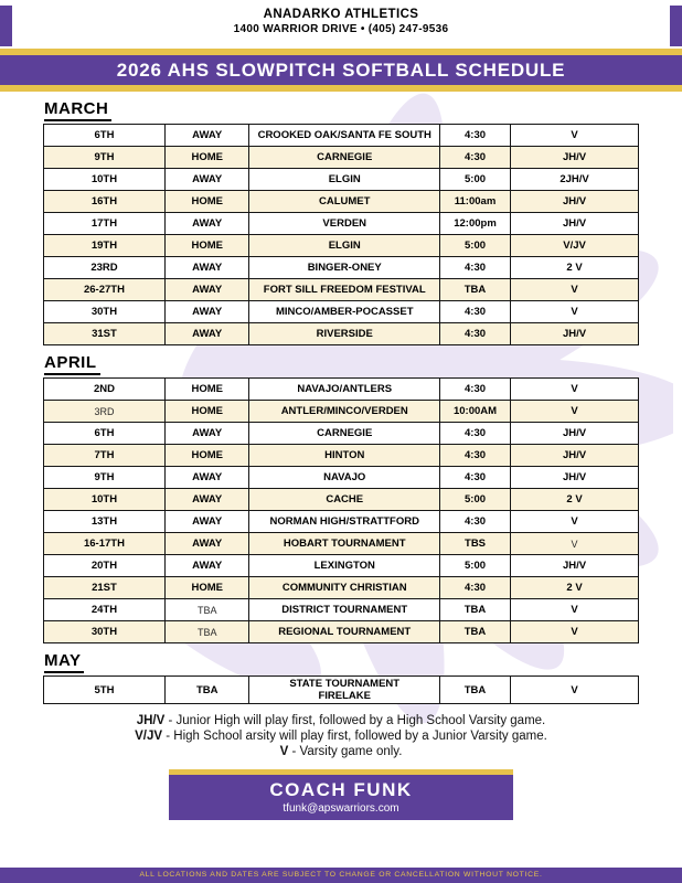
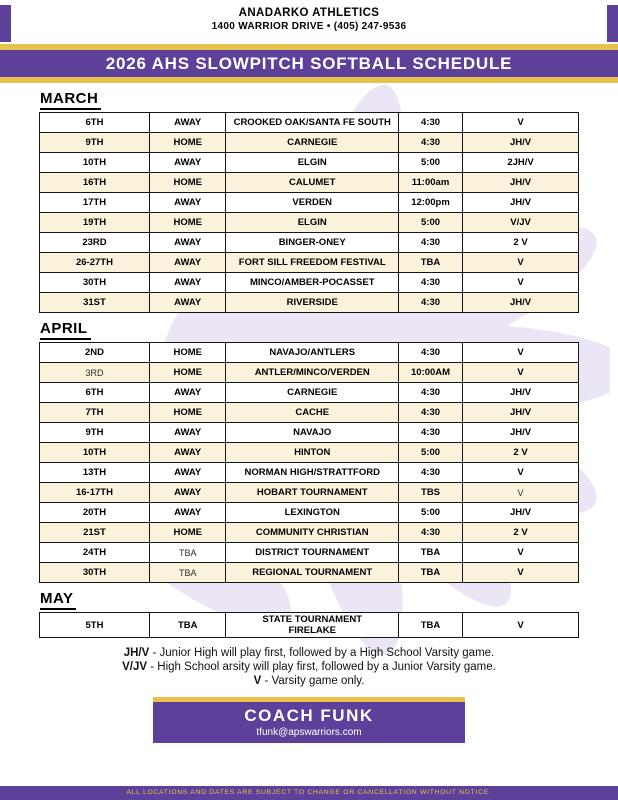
  ANADARKO ATHLETICS
  1400 WARRIOR DRIVE • (405) 247-9536
  2026 AHS SLOWPITCH SOFTBALL SCHEDULE
  MARCH
  6TH	AWAY	CROOKED OAK/SANTA FE SOUTH	4:30	V
  9TH	HOME	CARNEGIE	4:30	JH/V
  10TH	AWAY	ELGIN	5:00	2JH/V
  16TH	HOME	CALUMET	11:00am	JH/V
  17TH	AWAY	VERDEN	12:00pm	JH/V
  19TH	HOME	ELGIN	5:00	V/JV
  23RD	AWAY	BINGER-ONEY	4:30	2 V
  26-27TH	AWAY	FORT SILL FREEDOM FESTIVAL	TBA	V
  30TH	AWAY	MINCO/AMBER-POCASSET	4:30	V
  31ST	AWAY	RIVERSIDE	4:30	JH/V
  APRIL
  2ND	HOME	NAVAJO/ANTLERS	4:30	V
  3RD	HOME	ANTLER/MINCO/VERDEN	10:00AM	V
  6TH	AWAY	CARNEGIE	4:30	JH/V
- 7TH	HOME	HINTON	4:30	JH/V
+ 7TH	HOME	CACHE	4:30	JH/V
  9TH	AWAY	NAVAJO	4:30	JH/V
- 10TH	AWAY	CACHE	5:00	2 V
+ 10TH	AWAY	HINTON	5:00	2 V
  13TH	AWAY	NORMAN HIGH/STRATTFORD	4:30	V
  16-17TH	AWAY	HOBART TOURNAMENT	TBS	V
  20TH	AWAY	LEXINGTON	5:00	JH/V
  21ST	HOME	COMMUNITY CHRISTIAN	4:30	2 V
  24TH	TBA	DISTRICT TOURNAMENT	TBA	V
  30TH	TBA	REGIONAL TOURNAMENT	TBA	V
  MAY
  5TH	TBA	STATE TOURNAMENT FIRELAKE	TBA	V
  JH/V - Junior High will play first, followed by a High School Varsity game.
  V/JV - High School arsity will play first, followed by a Junior Varsity game.
  V - Varsity game only.
  COACH FUNK
  tfunk@apswarriors.com
